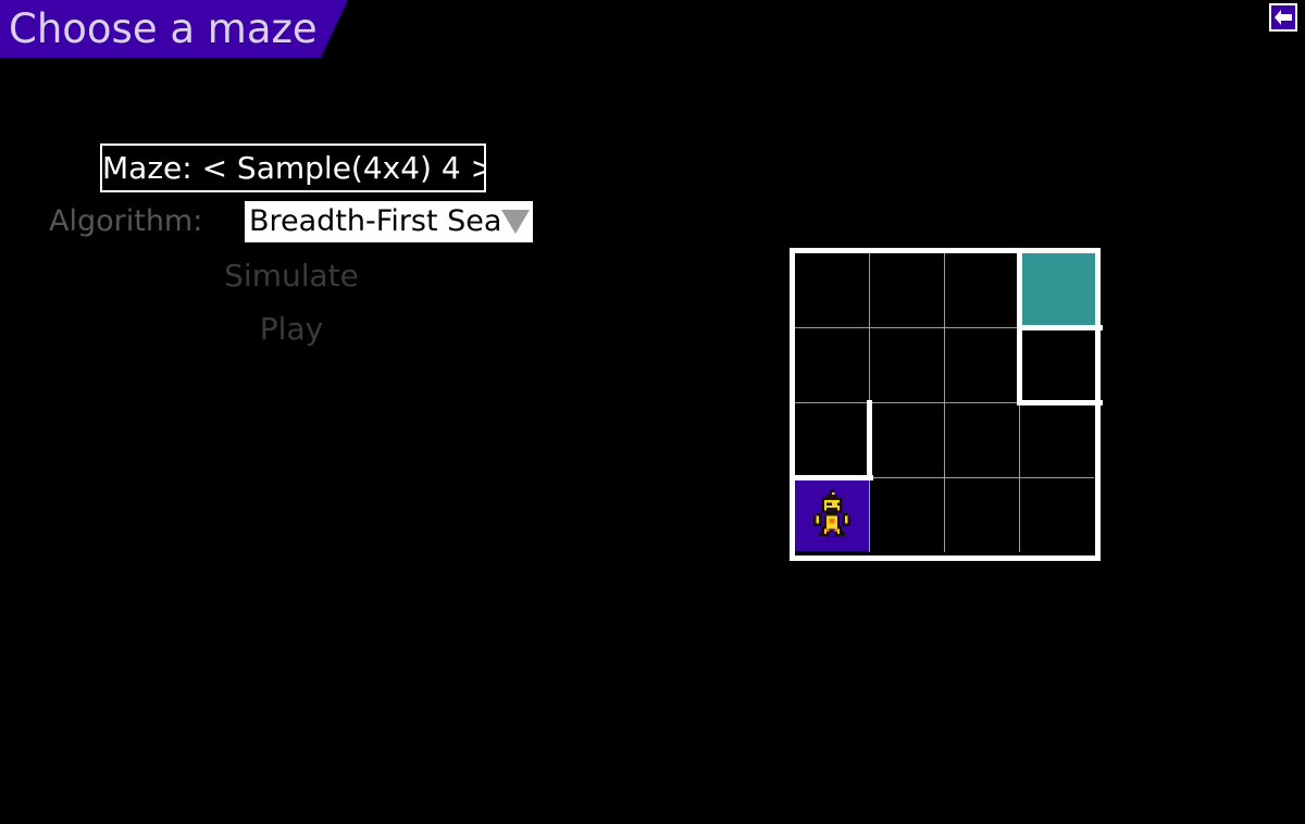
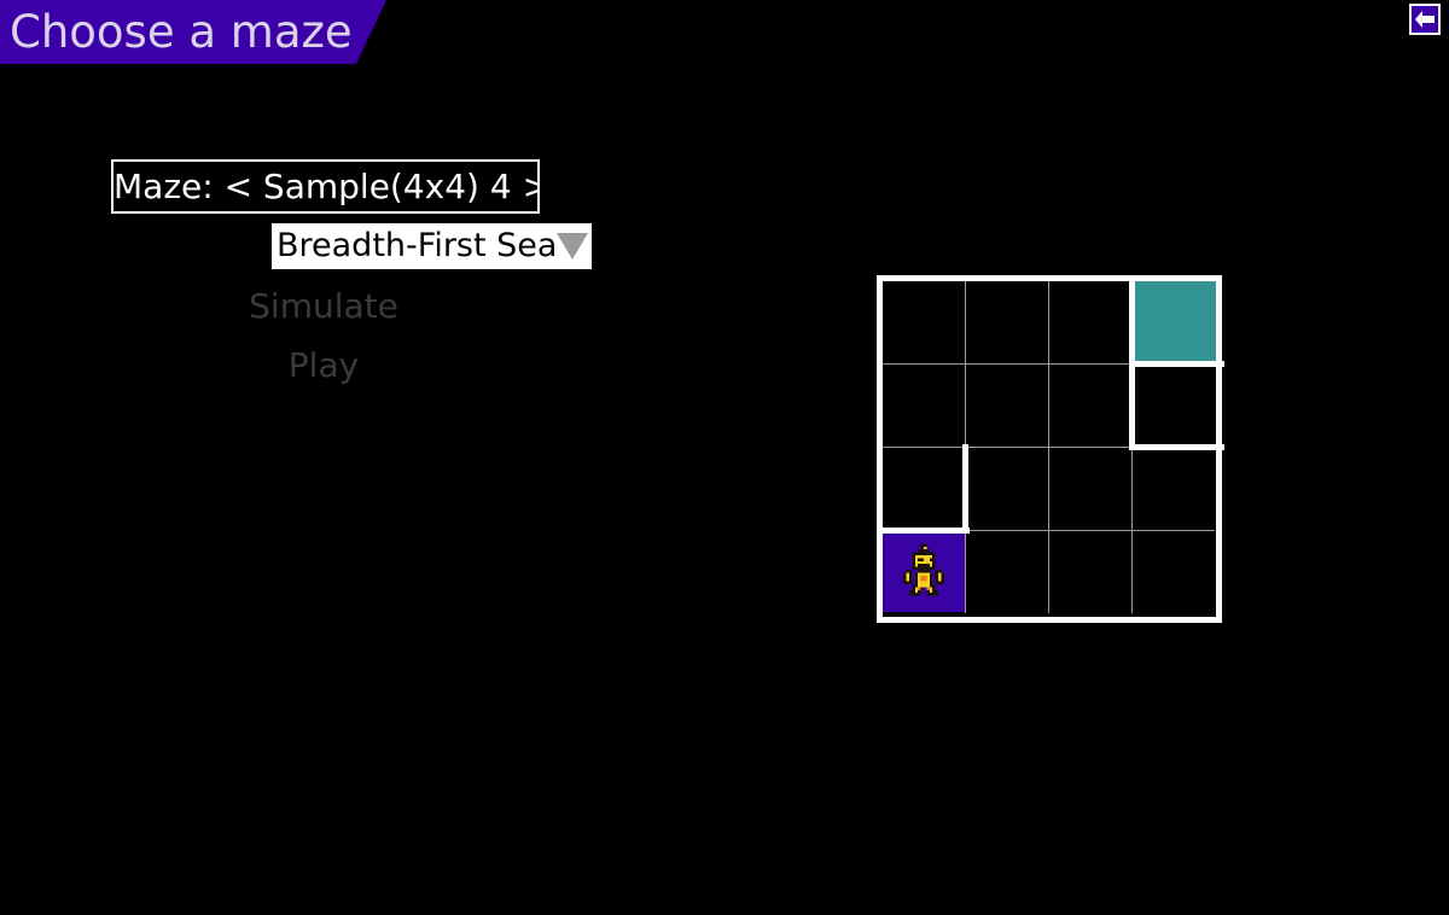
  Choose a maze
  Maze: < Sample(4x4) 4 >
- Algorithm:
  Breadth-First Sea
  Simulate
  Play
